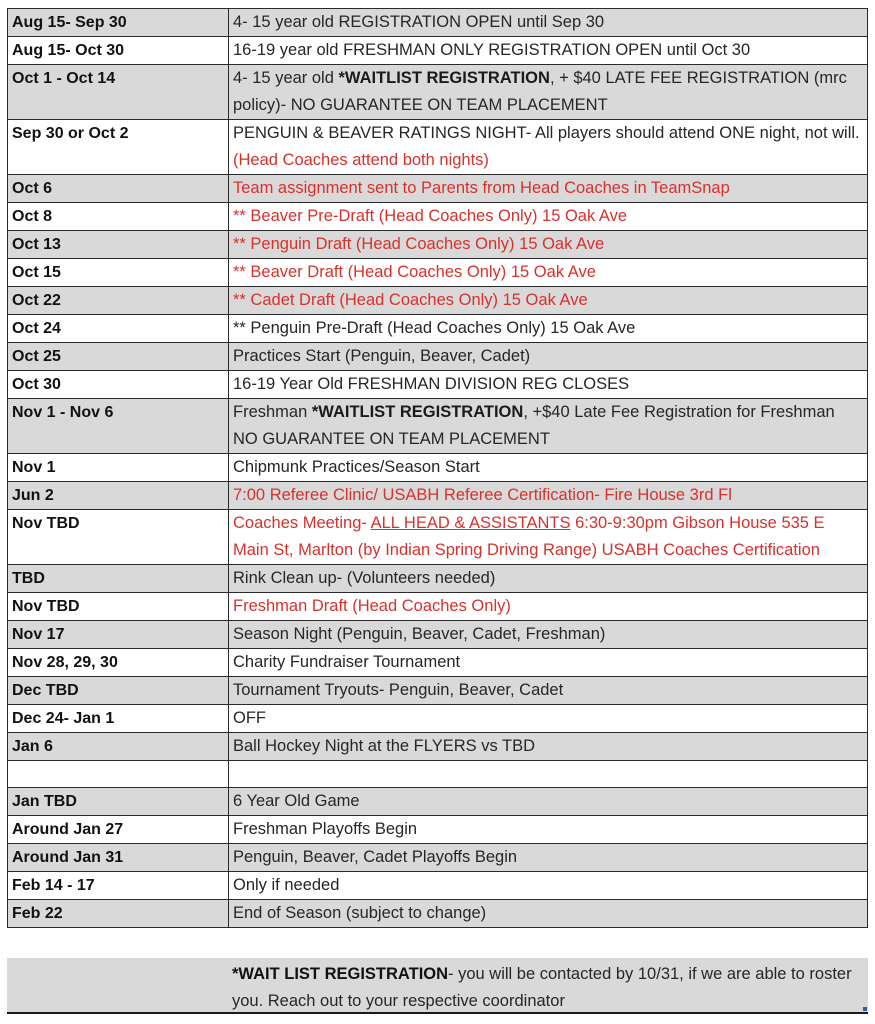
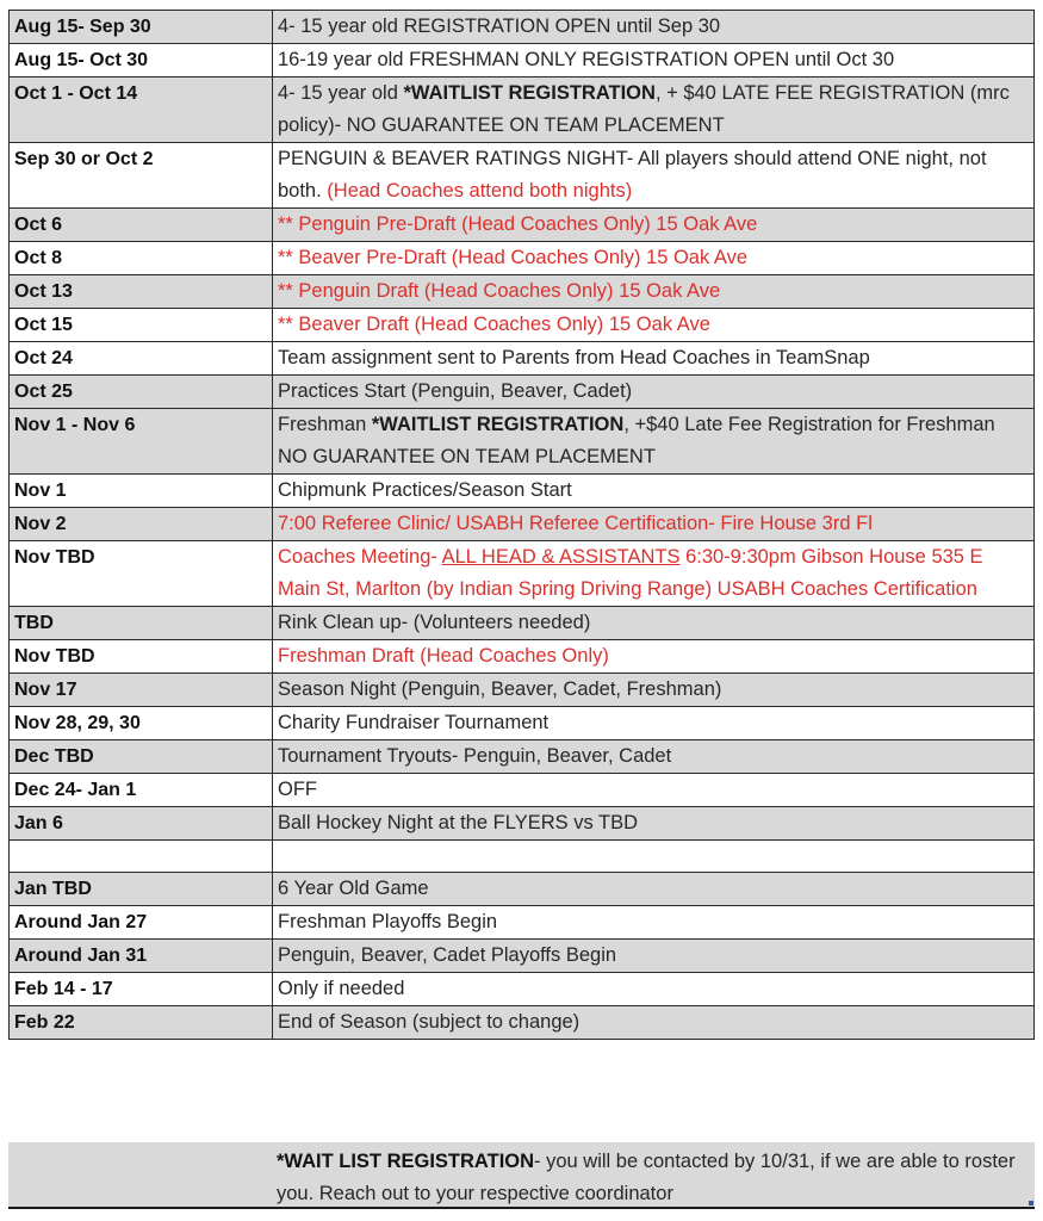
  Aug 15- Sep 30	4- 15 year old REGISTRATION OPEN until Sep 30
  Aug 15- Oct 30	16-19 year old FRESHMAN ONLY REGISTRATION OPEN until Oct 30
  Oct 1 - Oct 14	4- 15 year old *WAITLIST REGISTRATION, + $40 LATE FEE REGISTRATION (mrc policy)- NO GUARANTEE ON TEAM PLACEMENT
- Sep 30 or Oct 2	PENGUIN & BEAVER RATINGS NIGHT- All players should attend ONE night, not will. (Head Coaches attend both nights)
+ Sep 30 or Oct 2	PENGUIN & BEAVER RATINGS NIGHT- All players should attend ONE night, not both. (Head Coaches attend both nights)
- Oct 6	Team assignment sent to Parents from Head Coaches in TeamSnap
+ Oct 6	** Penguin Pre-Draft (Head Coaches Only) 15 Oak Ave
  Oct 8	** Beaver Pre-Draft (Head Coaches Only) 15 Oak Ave
  Oct 13	** Penguin Draft (Head Coaches Only) 15 Oak Ave
  Oct 15	** Beaver Draft (Head Coaches Only) 15 Oak Ave
- Oct 22	** Cadet Draft (Head Coaches Only) 15 Oak Ave
- Oct 24	** Penguin Pre-Draft (Head Coaches Only) 15 Oak Ave
+ Oct 24	Team assignment sent to Parents from Head Coaches in TeamSnap
  Oct 25	Practices Start (Penguin, Beaver, Cadet)
- Oct 30	16-19 Year Old FRESHMAN DIVISION REG CLOSES
  Nov 1 - Nov 6	Freshman *WAITLIST REGISTRATION, +$40 Late Fee Registration for Freshman NO GUARANTEE ON TEAM PLACEMENT
  Nov 1	Chipmunk Practices/Season Start
- Jun 2	7:00 Referee Clinic/ USABH Referee Certification- Fire House 3rd Fl
+ Nov 2	7:00 Referee Clinic/ USABH Referee Certification- Fire House 3rd Fl
  Nov TBD	Coaches Meeting- ALL HEAD & ASSISTANTS 6:30-9:30pm Gibson House 535 E Main St, Marlton (by Indian Spring Driving Range) USABH Coaches Certification
  TBD	Rink Clean up- (Volunteers needed)
  Nov TBD	Freshman Draft (Head Coaches Only)
  Nov 17	Season Night (Penguin, Beaver, Cadet, Freshman)
  Nov 28, 29, 30	Charity Fundraiser Tournament
  Dec TBD	Tournament Tryouts- Penguin, Beaver, Cadet
  Dec 24- Jan 1	OFF
  Jan 6	Ball Hockey Night at the FLYERS vs TBD
  Jan TBD	6 Year Old Game
  Around Jan 27	Freshman Playoffs Begin
  Around Jan 31	Penguin, Beaver, Cadet Playoffs Begin
  Feb 14 - 17	Only if needed
  Feb 22	End of Season (subject to change)
  *WAIT LIST REGISTRATION- you will be contacted by 10/31, if we are able to roster you. Reach out to your respective coordinator
